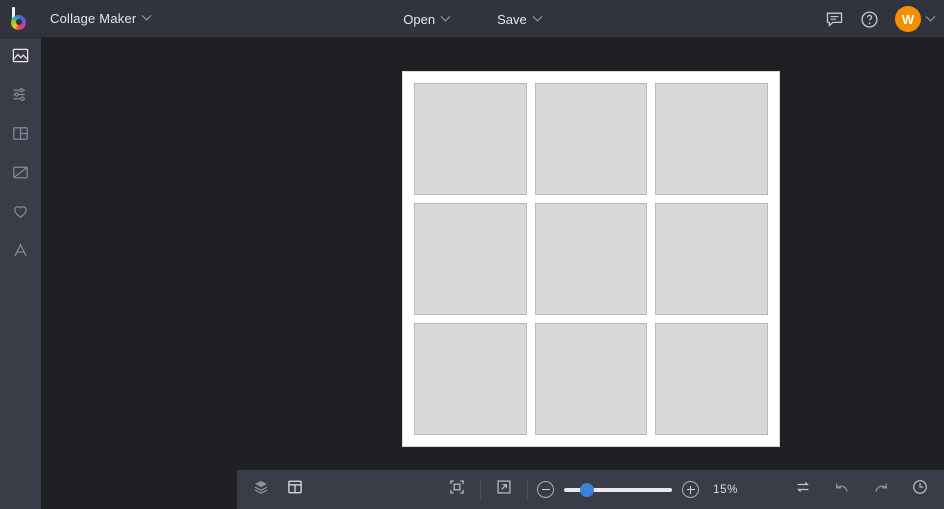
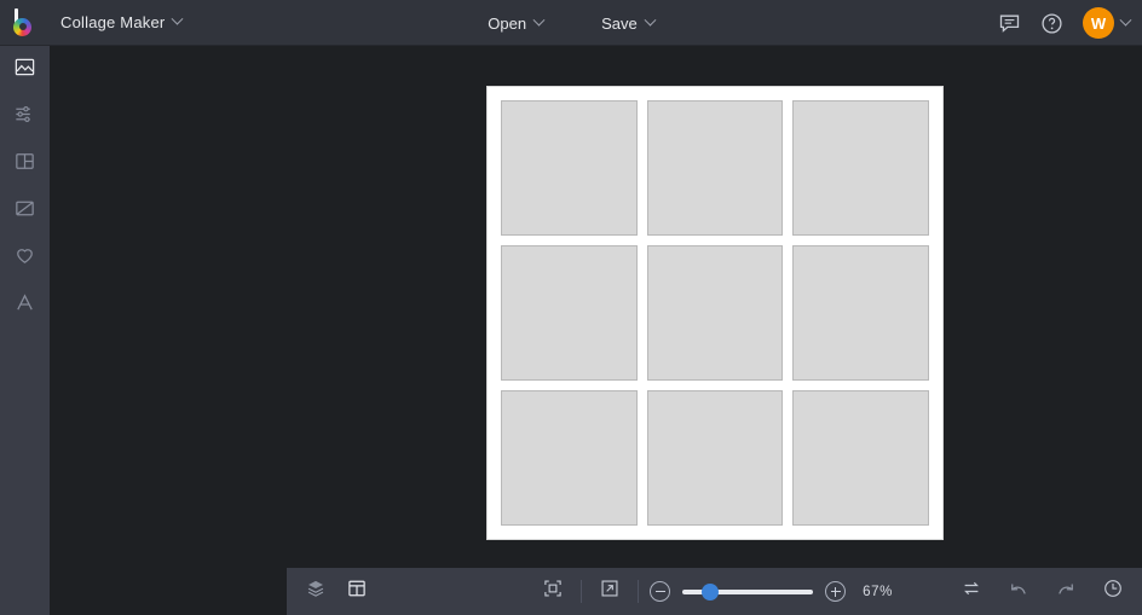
  Collage Maker
  Open
  Save
  W
- 15%
+ 67%
